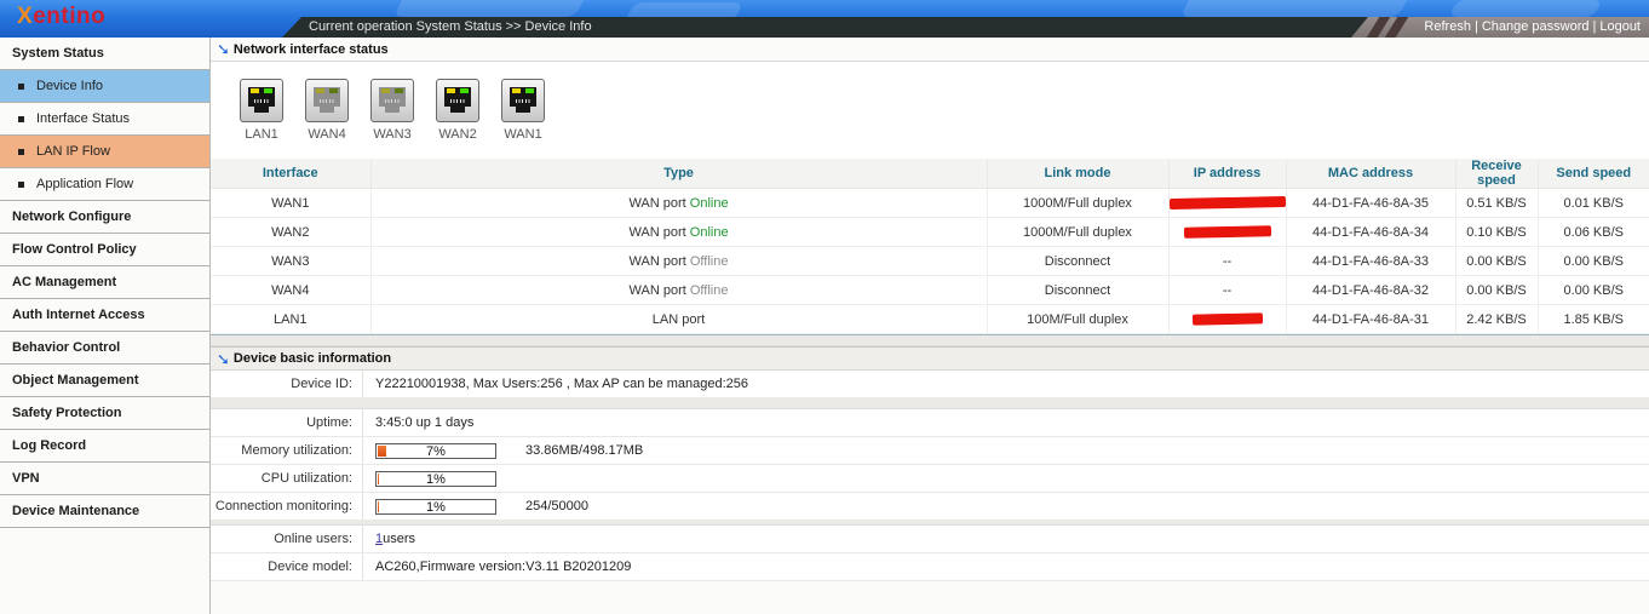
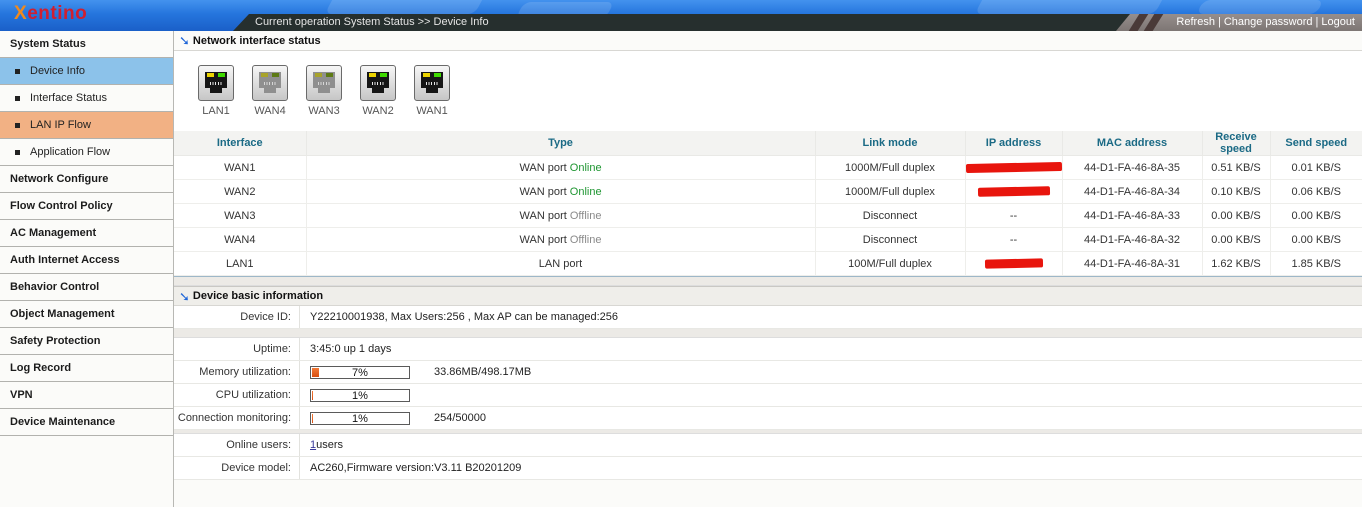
  Xentino
  Current operation System Status >> Device Info
  Refresh | Change password | Logout
  System Status
  Device Info
  Interface Status
  LAN IP Flow
  Application Flow
  Network Configure
  Flow Control Policy
  AC Management
  Auth Internet Access
  Behavior Control
  Object Management
  Safety Protection
  Log Record
  VPN
  Device Maintenance
  ➘
  Network interface status
  LAN1
  WAN4
  WAN3
  WAN2
  WAN1
  Interface	Type	Link mode	IP address	MAC address	Receive speed	Send speed
  WAN1	WAN port Online	1000M/Full duplex		44-D1-FA-46-8A-35	0.51 KB/S	0.01 KB/S
  WAN2	WAN port Online	1000M/Full duplex		44-D1-FA-46-8A-34	0.10 KB/S	0.06 KB/S
  WAN3	WAN port Offline	Disconnect	--	44-D1-FA-46-8A-33	0.00 KB/S	0.00 KB/S
  WAN4	WAN port Offline	Disconnect	--	44-D1-FA-46-8A-32	0.00 KB/S	0.00 KB/S
- LAN1	LAN port	100M/Full duplex		44-D1-FA-46-8A-31	2.42 KB/S	1.85 KB/S
+ LAN1	LAN port	100M/Full duplex		44-D1-FA-46-8A-31	1.62 KB/S	1.85 KB/S
  ➘
  Device basic information
  Device ID:
  Y22210001938, Max Users:256 , Max AP can be managed:256
  Uptime:
  3:45:0 up 1 days
  Memory utilization:
  7%
  33.86MB/498.17MB
  CPU utilization:
  1%
  Connection monitoring:
  1%
  254/50000
  Online users:
  1
  users
  Device model:
  AC260,Firmware version:V3.11 B20201209
